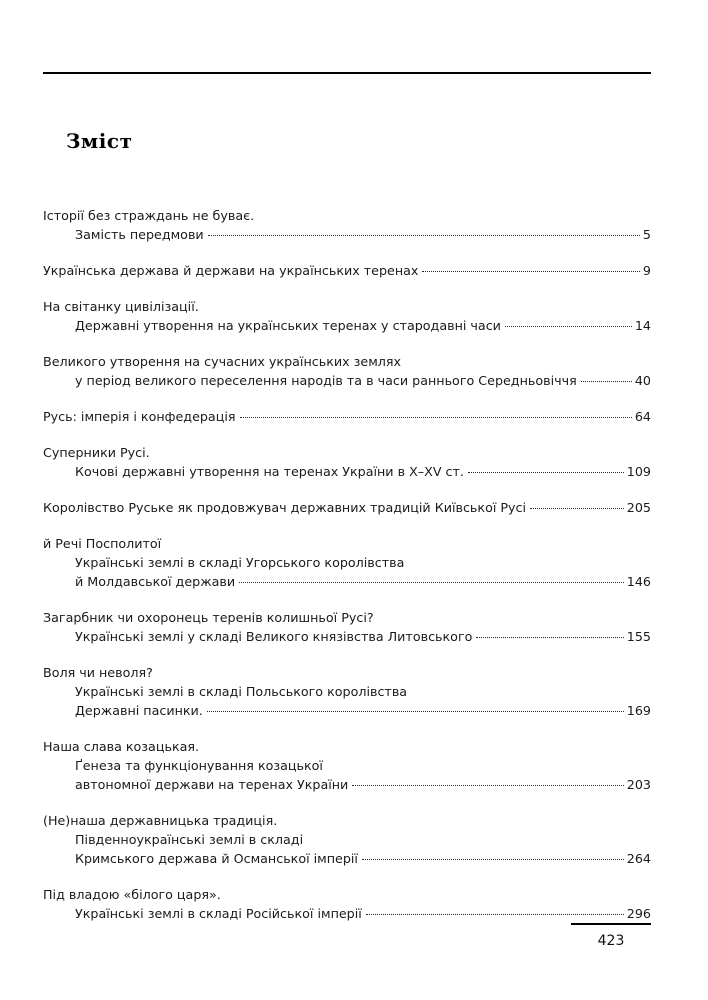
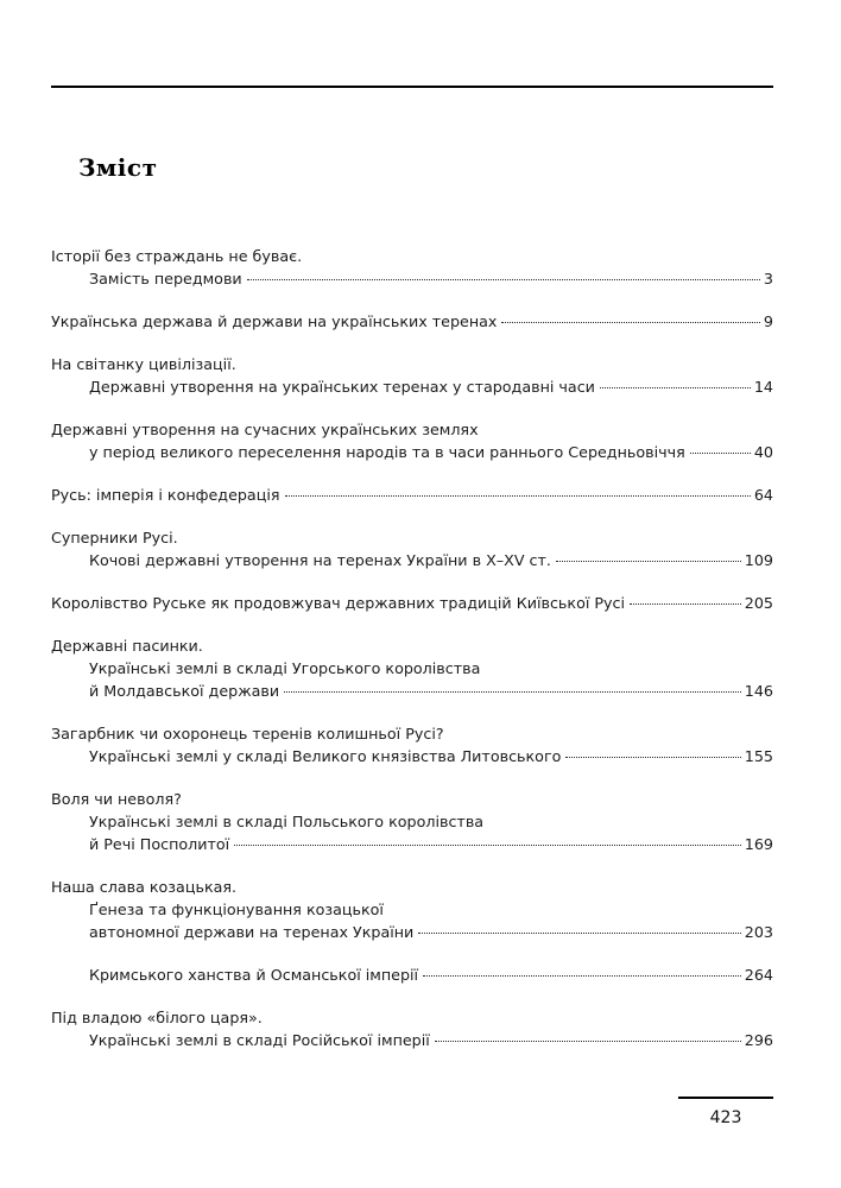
  Зміст
  Історії без страждань не буває.
  Замість передмови
- 5
+ 3
  Українська держава й держави на українських теренах
  9
  На світанку цивілізації.
  Державні утворення на українських теренах у стародавні часи
  14
- Великого утворення на сучасних українських землях
+ Державні утворення на сучасних українських землях
  у період великого переселення народів та в часи раннього Середньовіччя
  40
  Русь: імперія і конфедерація
  64
  Суперники Русі.
  Кочові державні утворення на теренах України в X–XV ст.
  109
  Королівство Руське як продовжувач державних традицій Київської Русі
  205
- й Речі Посполитої
+ Державні пасинки.
  Українські землі в складі Угорського королівства
  й Молдавської держави
  146
  Загарбник чи охоронець теренів колишньої Русі?
  Українські землі у складі Великого князівства Литовського
  155
  Воля чи неволя?
  Українські землі в складі Польського королівства
- Державні пасинки.
+ й Речі Посполитої
  169
  Наша слава козацькая.
  Ґенеза та функціонування козацької
  автономної держави на теренах України
  203
- (Не)наша державницька традиція.
- Південноукраїнські землі в складі
- Кримського держава й Османської імперії
+ Кримського ханства й Османської імперії
  264
  Під владою «білого царя».
  Українські землі в складі Російської імперії
  296
  423
